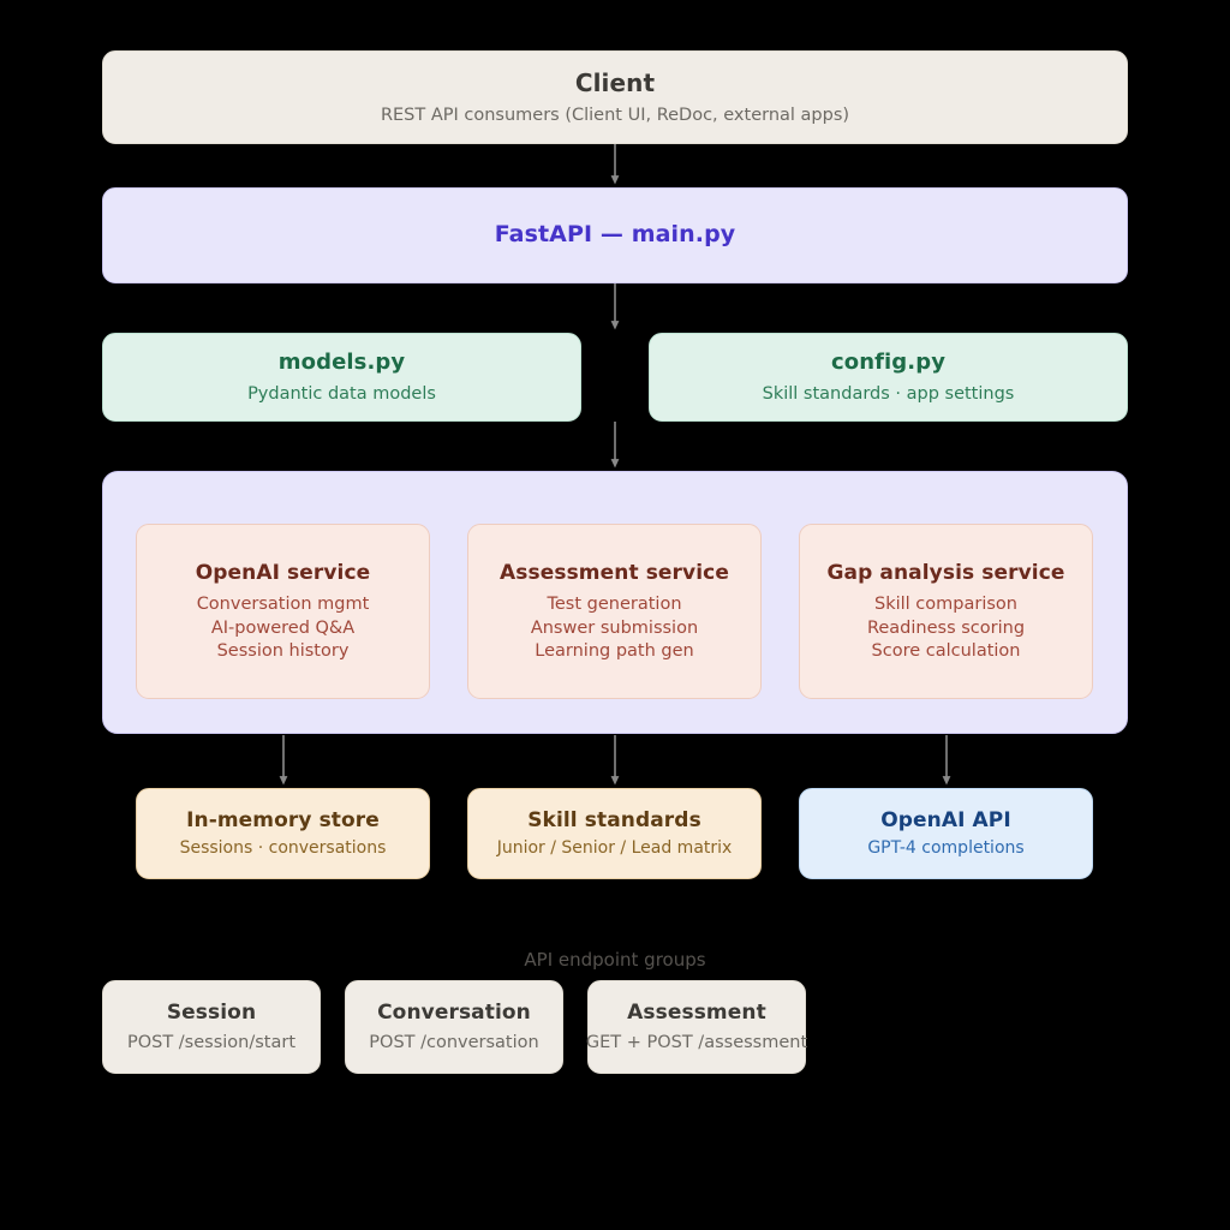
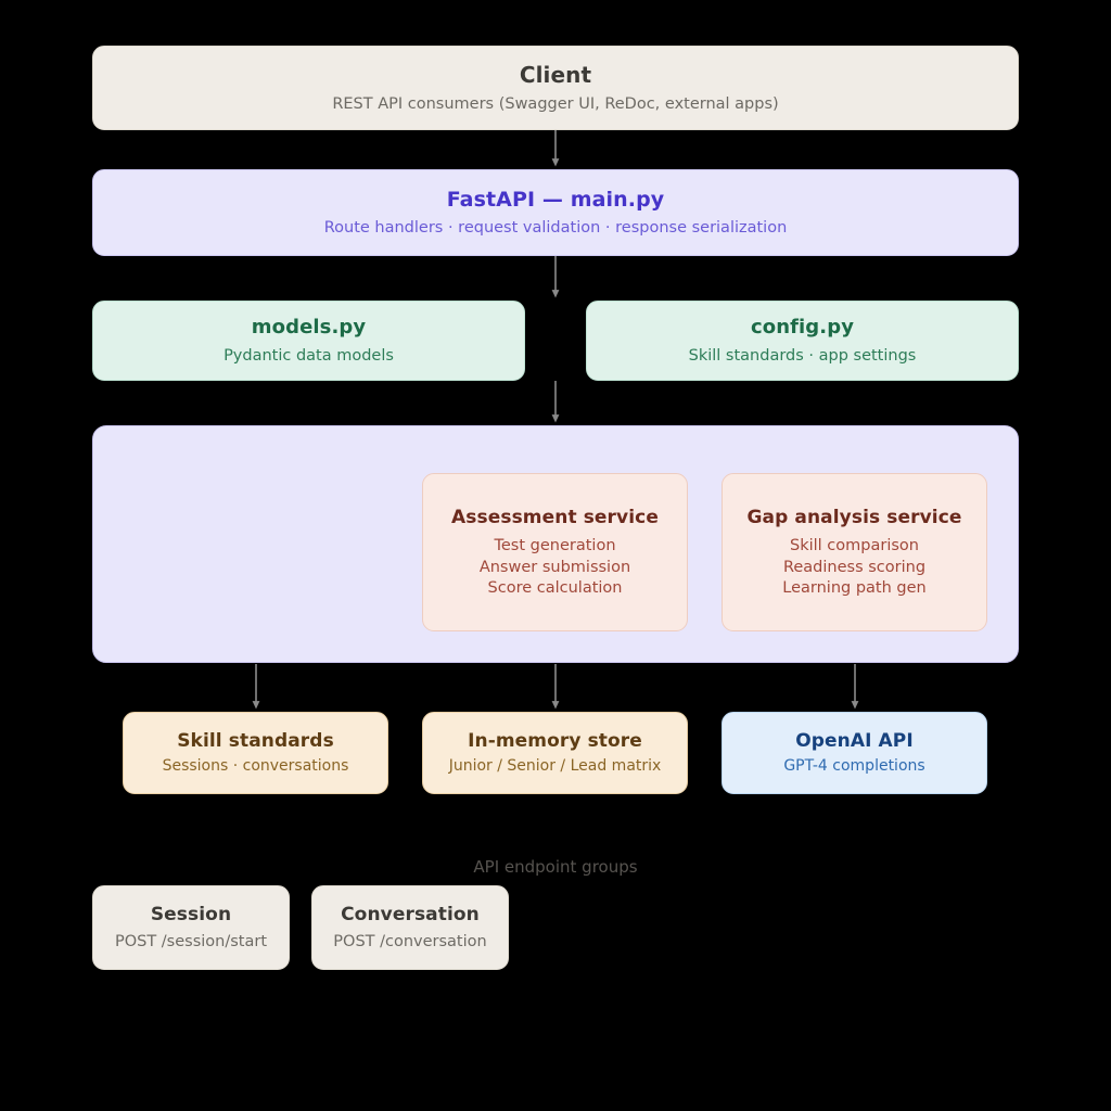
  Client
- REST API consumers (Client UI, ReDoc, external apps)
+ REST API consumers (Swagger UI, ReDoc, external apps)
  FastAPI — main.py
+ Route handlers · request validation · response serialization
  models.py
  Pydantic data models
  config.py
  Skill standards · app settings
- OpenAI service
- Conversation mgmt
- AI-powered Q&A
- Session history
  Assessment service
  Test generation
  Answer submission
- Learning path gen
+ Score calculation
  Gap analysis service
  Skill comparison
  Readiness scoring
- Score calculation
+ Learning path gen
- In-memory store
+ Skill standards
  Sessions · conversations
- Skill standards
+ In-memory store
  Junior / Senior / Lead matrix
  OpenAI API
  GPT-4 completions
  API endpoint groups
  Session
  POST /session/start
  Conversation
  POST /conversation
- Assessment
- GET + POST /assessment
